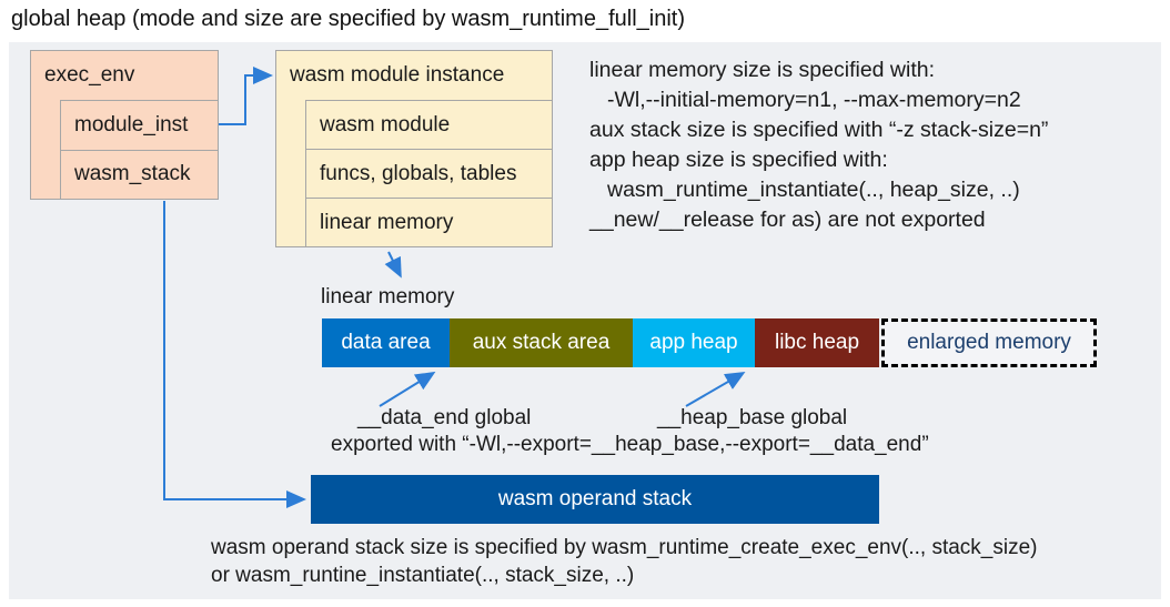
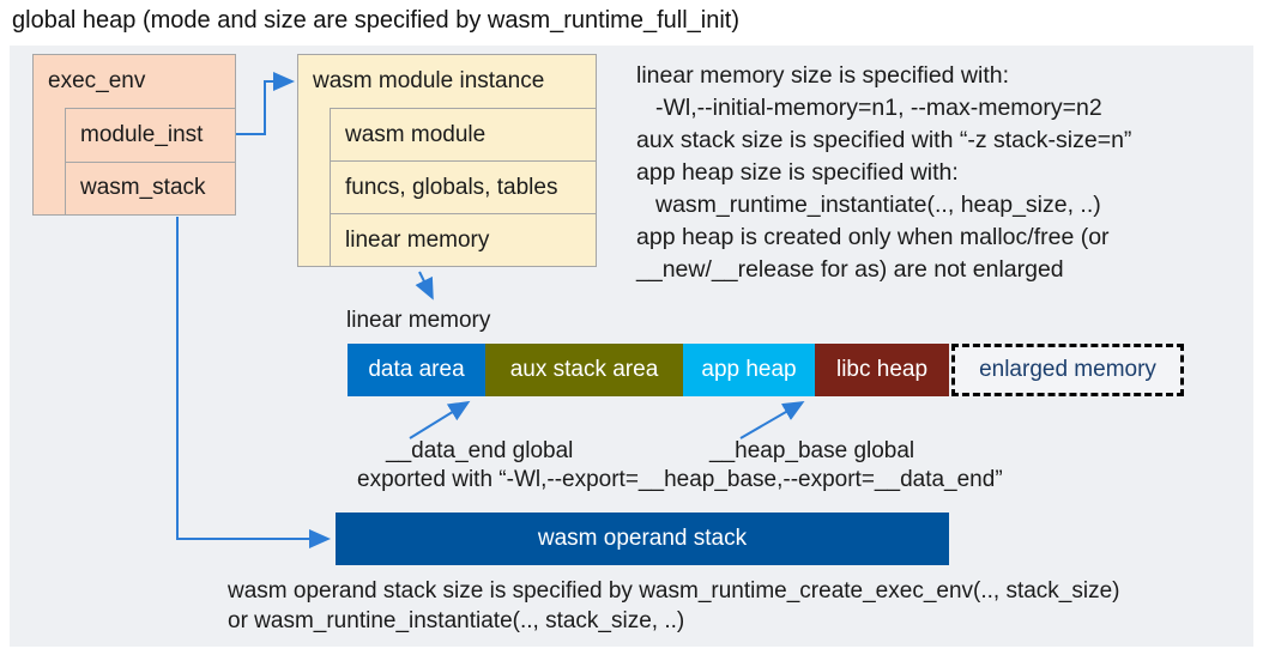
  global heap (mode and size are specified by wasm_runtime_full_init)
  exec_env
  module_inst
  wasm_stack
  wasm module instance
  wasm module
  funcs, globals, tables
  linear memory
  linear memory size is specified with:
  -Wl,--initial-memory=n1, --max-memory=n2
  aux stack size is specified with “-z stack-size=n”
  app heap size is specified with:
  wasm_runtime_instantiate(.., heap_size, ..)
+ app heap is created only when malloc/free (or
- __new/__release for as) are not exported
+ __new/__release for as) are not enlarged
  linear memory
  data area
  aux stack area
  app heap
  libc heap
  enlarged memory
  __data_end global
  __heap_base global
  exported with “-Wl,--export=__heap_base,--export=__data_end”
  wasm operand stack
  wasm operand stack size is specified by wasm_runtime_create_exec_env(.., stack_size)
  or wasm_runtine_instantiate(.., stack_size, ..)
